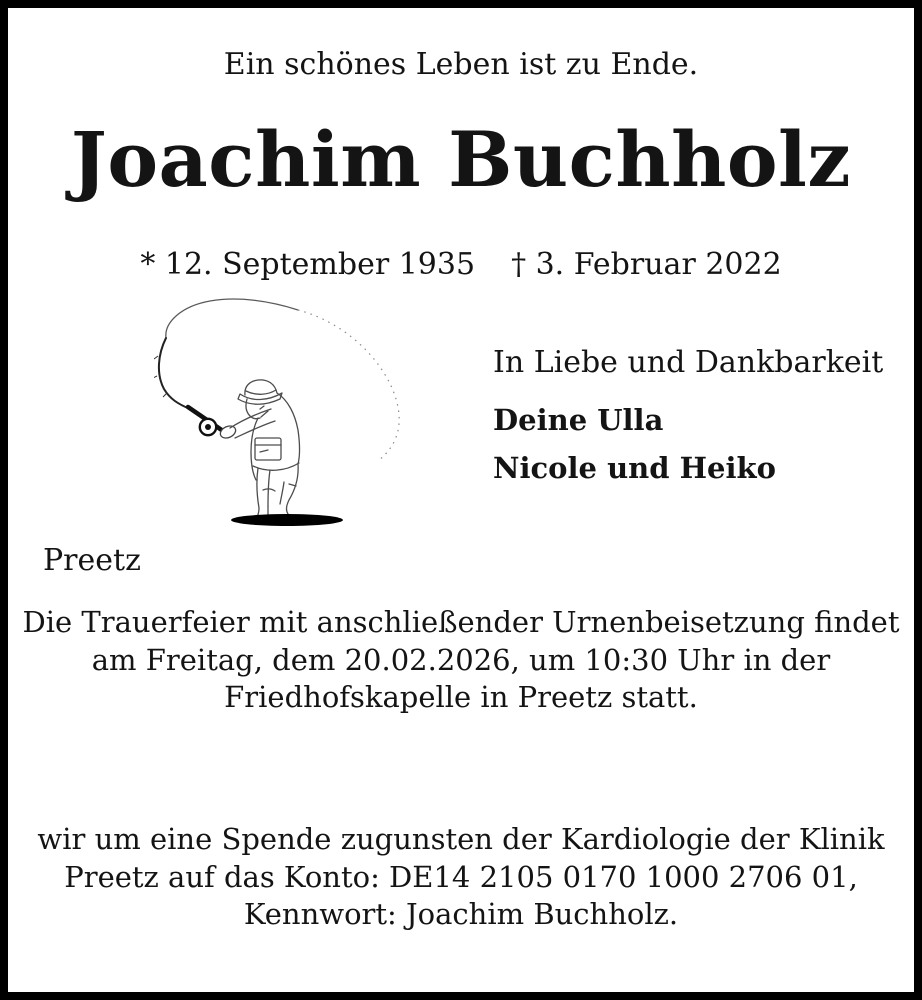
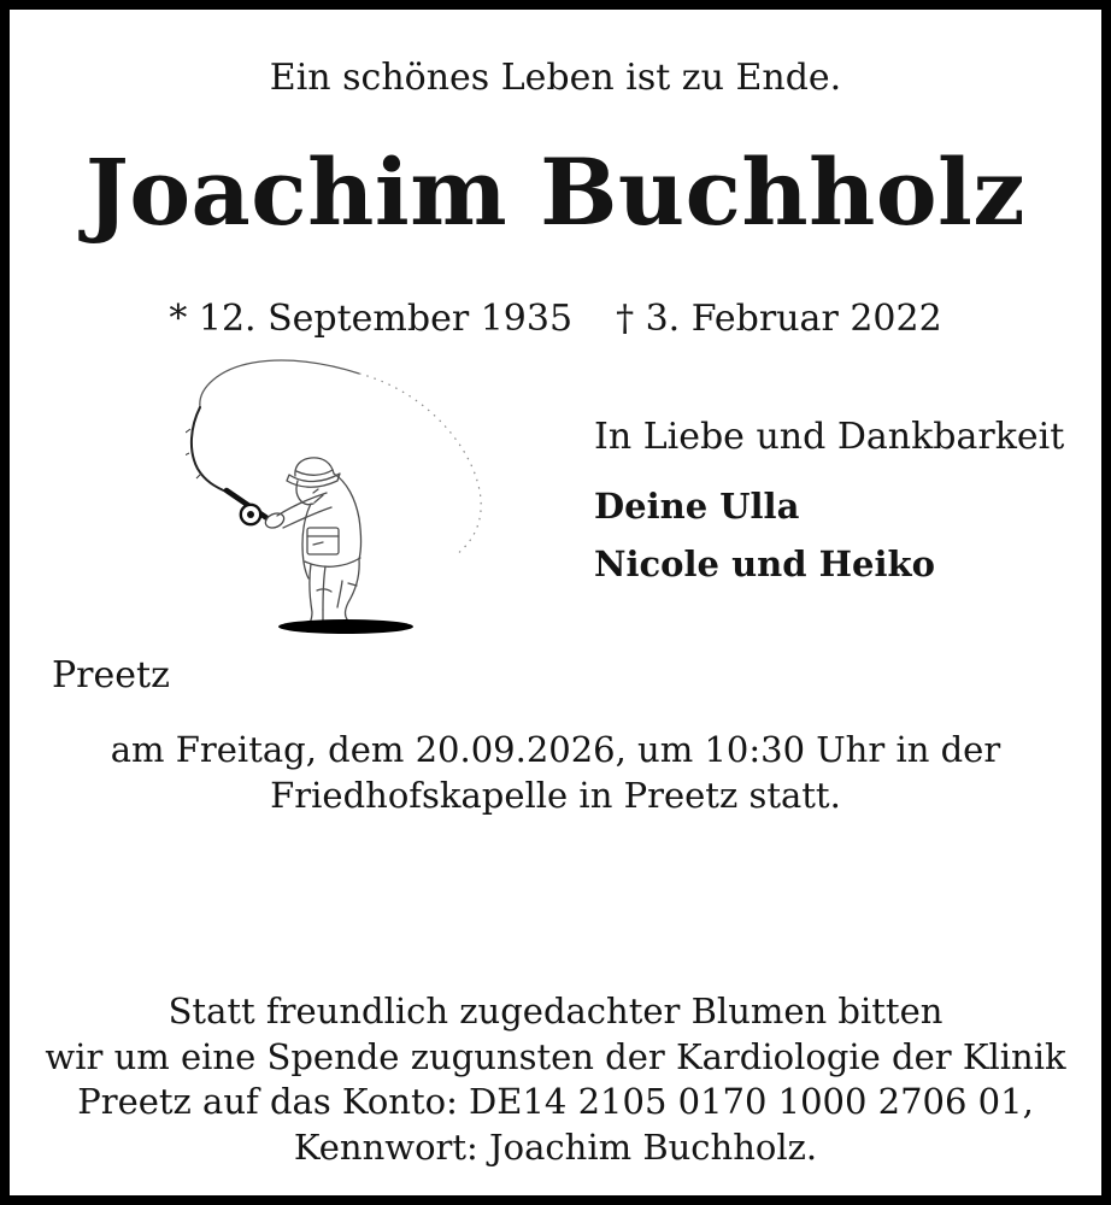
  Ein schönes Leben ist zu Ende.
  Joachim Buchholz
  * 12. September 1935 † 3. Februar 2022
  In Liebe und Dankbarkeit
  Deine Ulla
  Nicole und Heiko
  Preetz
- Die Trauerfeier mit anschließender Urnenbeisetzung findet
- am Freitag, dem 20.02.2026, um 10:30 Uhr in der
+ am Freitag, dem 20.09.2026, um 10:30 Uhr in der
  Friedhofskapelle in Preetz statt.
+ Statt freundlich zugedachter Blumen bitten
  wir um eine Spende zugunsten der Kardiologie der Klinik
  Preetz auf das Konto: DE14 2105 0170 1000 2706 01,
  Kennwort: Joachim Buchholz.
